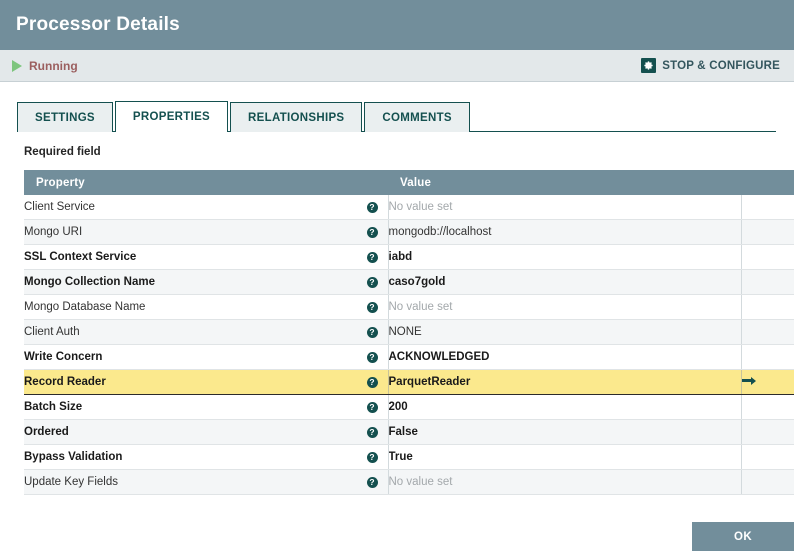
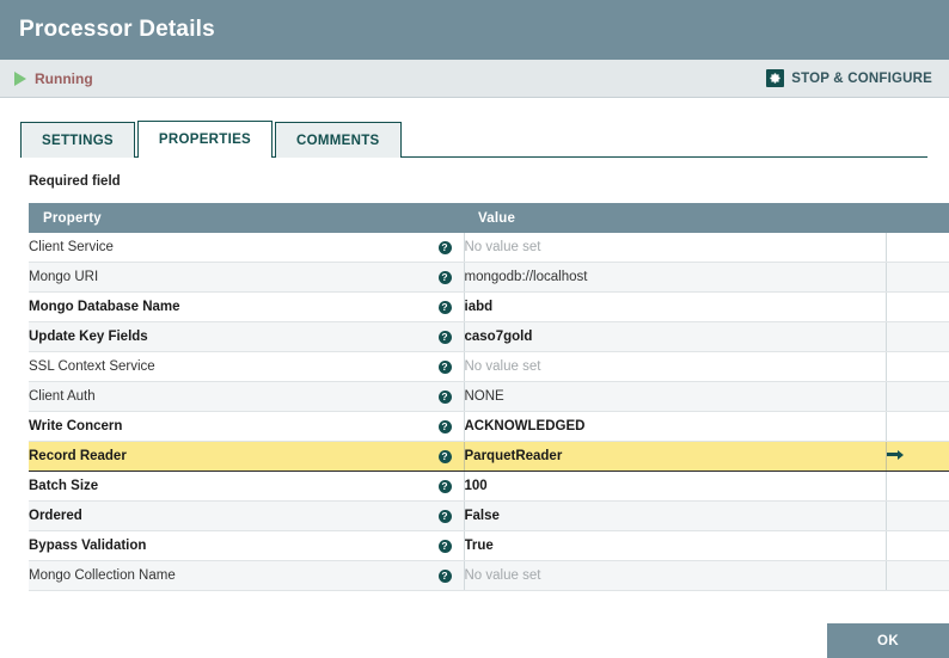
  Processor Details
  Running
  STOP & CONFIGURE
  SETTINGS
  PROPERTIES
- RELATIONSHIPS
  COMMENTS
  Required field
  Property	Value
  Client Service ?	No value set
  Mongo URI ?	mongodb://localhost
- SSL Context Service ?	iabd
+ Mongo Database Name ?	iabd
- Mongo Collection Name ?	caso7gold
+ Update Key Fields ?	caso7gold
- Mongo Database Name ?	No value set
+ SSL Context Service ?	No value set
  Client Auth ?	NONE
  Write Concern ?	ACKNOWLEDGED
  Record Reader ?	ParquetReader
- Batch Size ?	200
+ Batch Size ?	100
  Ordered ?	False
  Bypass Validation ?	True
- Update Key Fields ?	No value set
+ Mongo Collection Name ?	No value set
  OK
